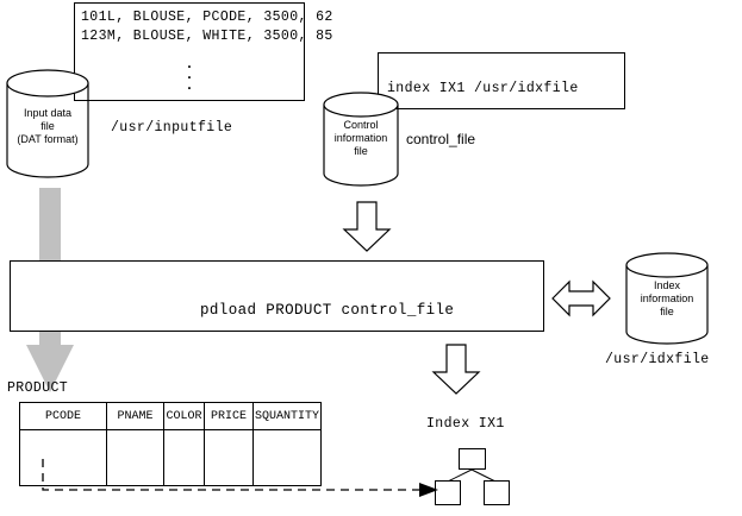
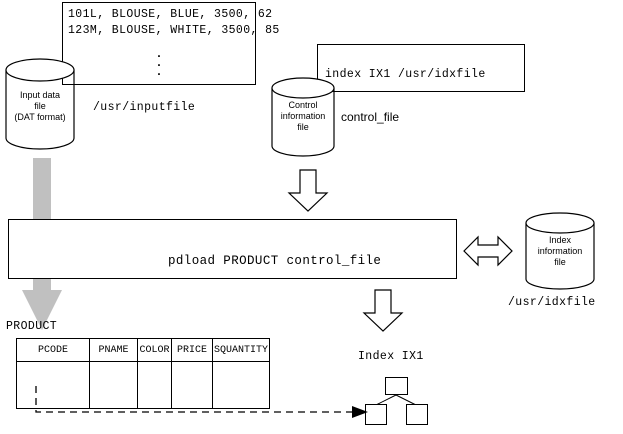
- 101L, BLOUSE, PCODE, 3500, 62
+ 101L, BLOUSE, BLUE, 3500, 62
  123M, BLOUSE, WHITE, 3500, 85
  .
  .
  .
  Input data
  file
  (DAT format)
  /usr/inputfile
  index IX1 /usr/idxfile
  Control
  information
  file
  control_file
  pdload PRODUCT control_file
  Index
  information
  file
  /usr/idxfile
  PRODUCT
  PCODE	PNAME	COLOR	PRICE	SQUANTITY
  Index IX1
